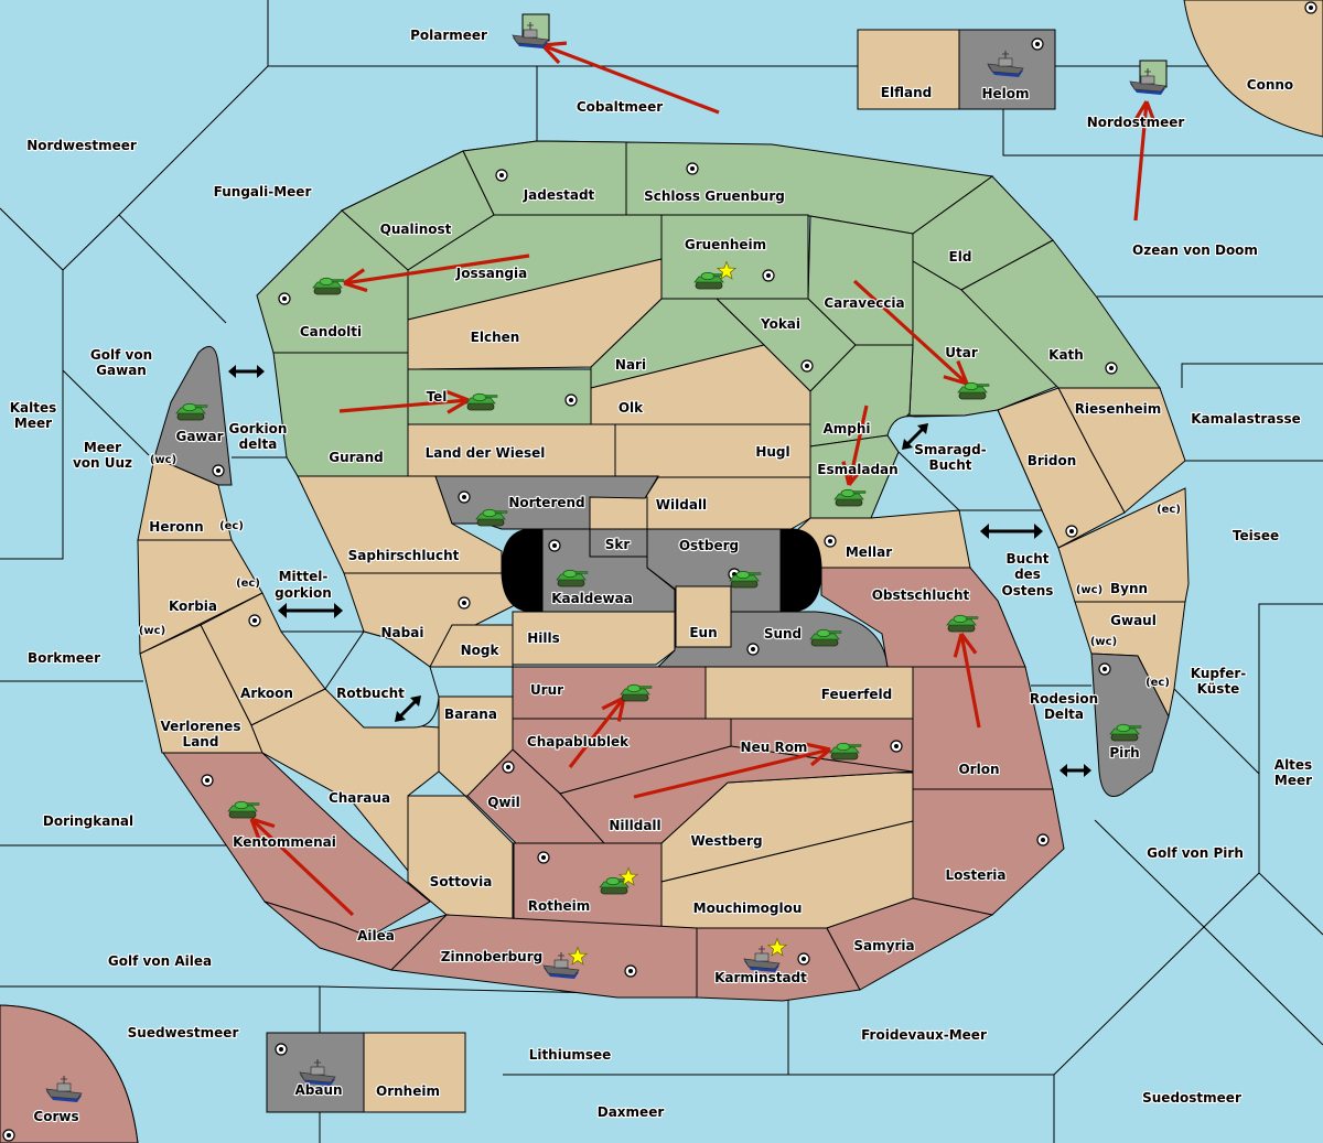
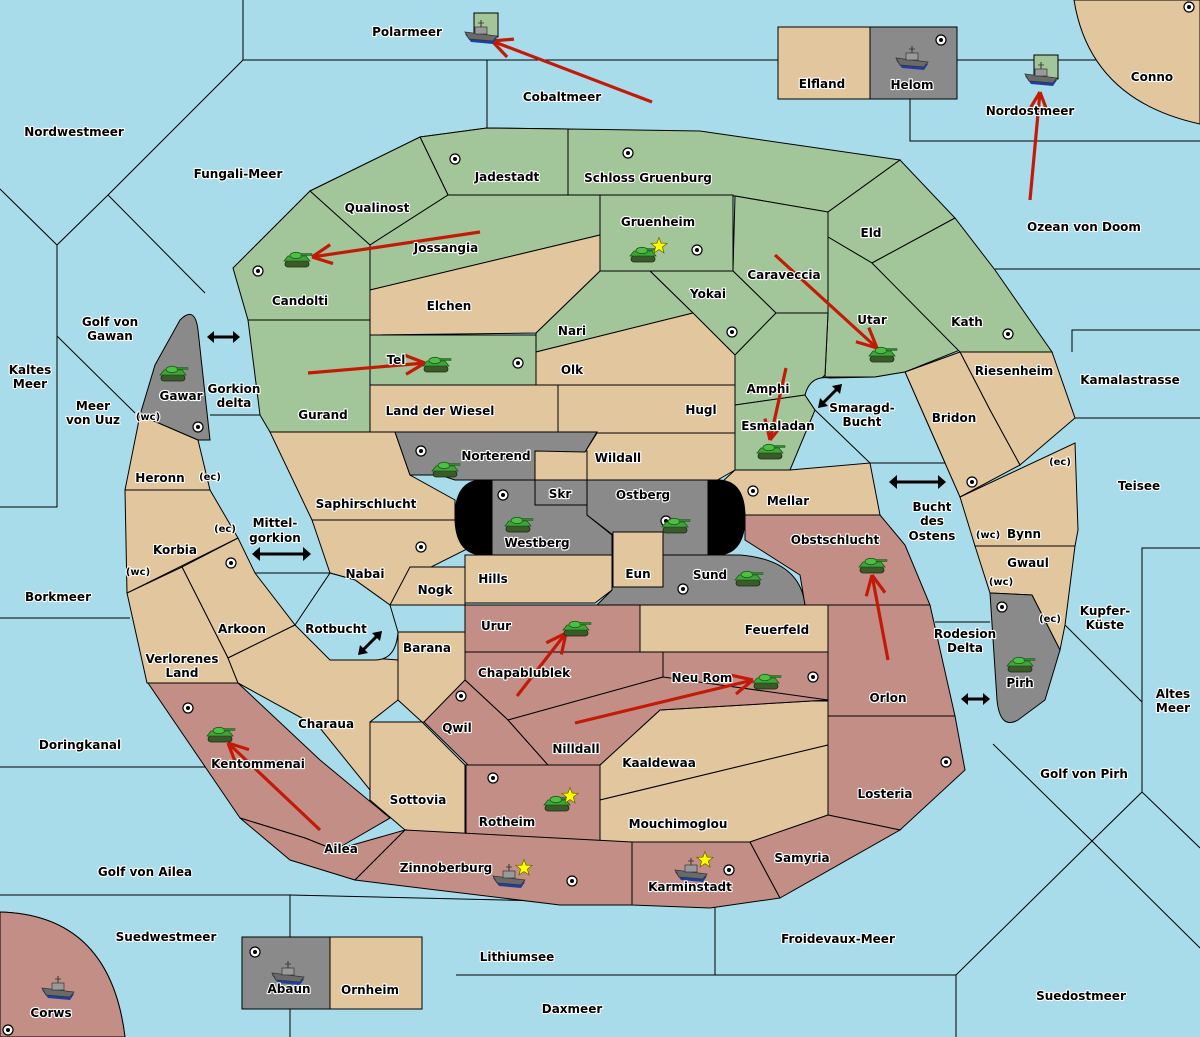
  Polarmeer
  Cobaltmeer
  Nordwestmeer
  Fungali-Meer
  Elfland
  Helom
  Nordostmeer
  Conno
  Ozean von Doom
  Jadestadt
  Schloss Gruenburg
  Qualinost
  Jossangia
  Gruenheim
  Eld
  Candolti
  Elchen
  Caraveccia
  Yokai
  Nari
  Utar
  Kath
  Tel
  Olk
  Gurand
  Golf von Gawan
  Gawar
  Gorkion delta
  Kaltes Meer
  Meer von Uuz
  Land der Wiesel
  Hugl
  Amphi
  Esmaladan
  Smaragd- Bucht
  Riesenheim
  Kamalastrasse
  Bridon
  Heronn
  Norterend
  Wildall
  Skr
  Saphirschlucht
- Kaaldewaa
+ Westberg
  Ostberg
  Mellar
  Bucht des Ostens
  Teisee
  Mittel- gorkion
  Korbia
  Nabai
  Eun
  Obstschlucht
  Bynn
  Gwaul
  Hills
  Sund
  Nogk
  Borkmeer
  Arkoon
  Rotbucht
  Urur
  Feuerfeld
  Kupfer- Küste
  Rodesion Delta
  Barana
  Chapablublek
  Verlorenes Land
  Neu Rom
  Pirh
  Orlon
  Altes Meer
  Charaua
  Qwil
  Nilldall
  Doringkanal
  Kentommenai
- Westberg
+ Kaaldewaa
  Golf von Pirh
  Losteria
  Sottovia
  Rotheim
  Mouchimoglou
  Ailea
  Samyria
  Zinnoberburg
  Karminstadt
  Golf von Ailea
  Suedwestmeer
  Froidevaux-Meer
  Abaun
  Ornheim
  Lithiumsee
  Suedostmeer
  Corws
  Daxmeer
  (wc)
  (ec)
  (ec)
  (wc)
  (ec)
  (wc)
  (wc)
  (ec)
